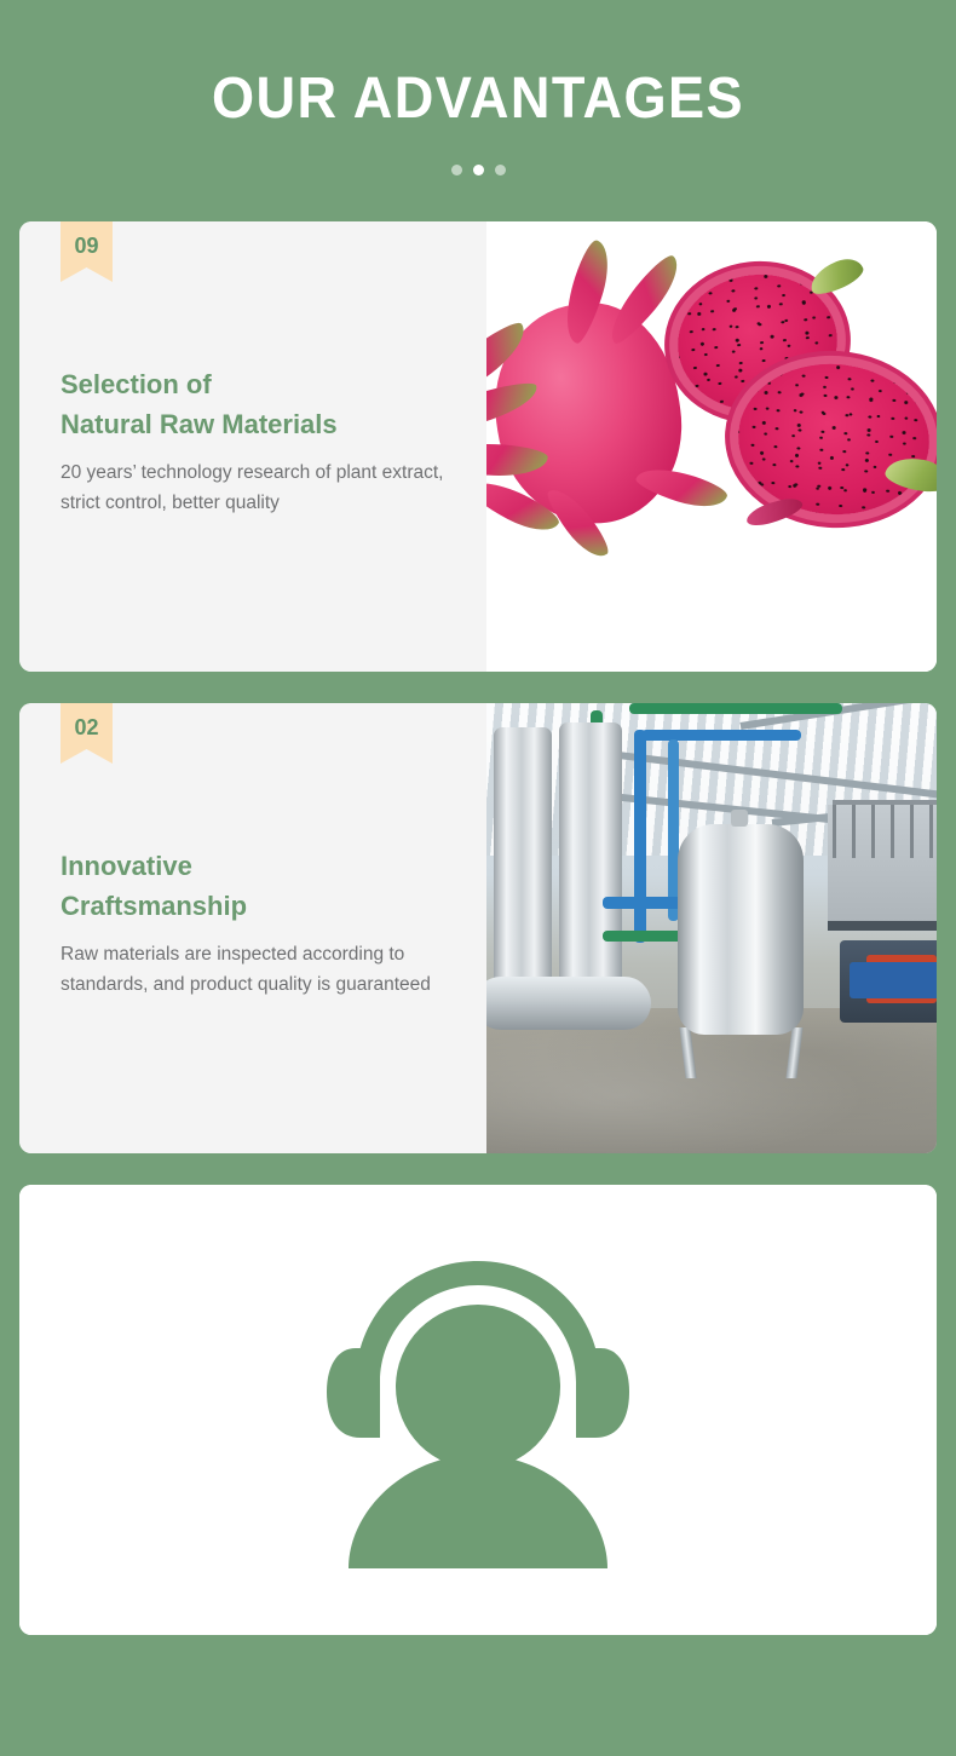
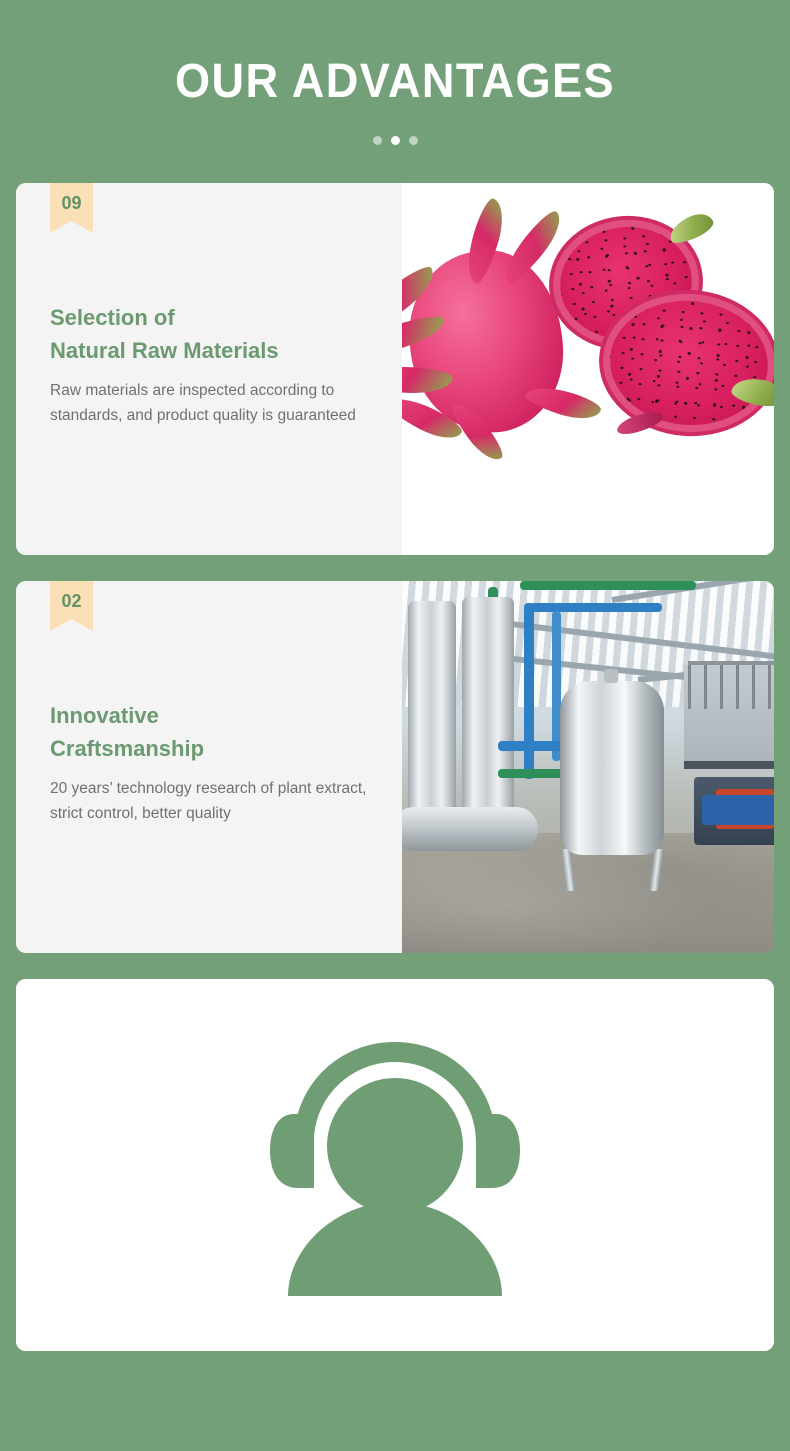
  OUR ADVANTAGES
  09
  Selection of
  Natural Raw Materials
- 20 years’ technology research of plant extract, strict control, better quality
+ Raw materials are inspected according to standards, and product quality is guaranteed
  02
  Innovative
  Craftsmanship
- Raw materials are inspected according to standards, and product quality is guaranteed
+ 20 years’ technology research of plant extract, strict control, better quality
